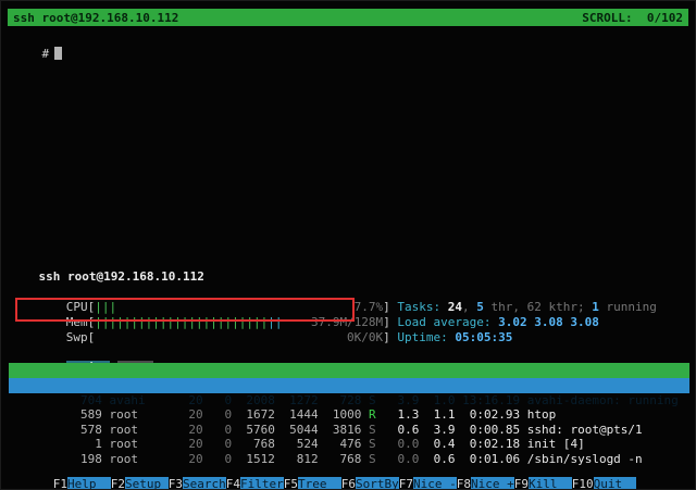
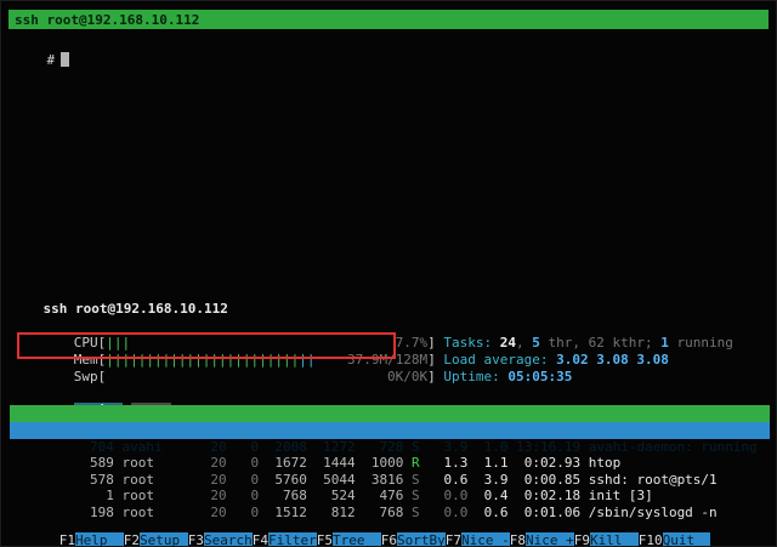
  ssh root@192.168.10.112
- SCROLL: 0/102
  #
  ssh root@192.168.10.112
  CPU[||| 7.7%] Tasks: 24, 5 thr, 62 kthr; 1 running
  Mem[|||||||||||||||||||||||||| 37.9M/128M] Load average: 3.02 3.08 3.08
  Swp[ 0K/0K] Uptime: 05:05:35
  704 avahi 20 0 2008 1272 728 S 3.9 1.0 13:16.19 avahi-daemon: running
  589 root 20 0 1672 1444 1000 R 1.3 1.1 0:02.93 htop
  578 root 20 0 5760 5044 3816 S 0.6 3.9 0:00.85 sshd: root@pts/1
- 1 root 20 0 768 524 476 S 0.0 0.4 0:02.18 init [4]
+ 1 root 20 0 768 524 476 S 0.0 0.4 0:02.18 init [3]
  198 root 20 0 1512 812 768 S 0.0 0.6 0:01.06 /sbin/syslogd -n
  F1Help F2Setup F3SearchF4FilterF5Tree F6SortByF7Nice -F8Nice +F9Kill F10Quit
